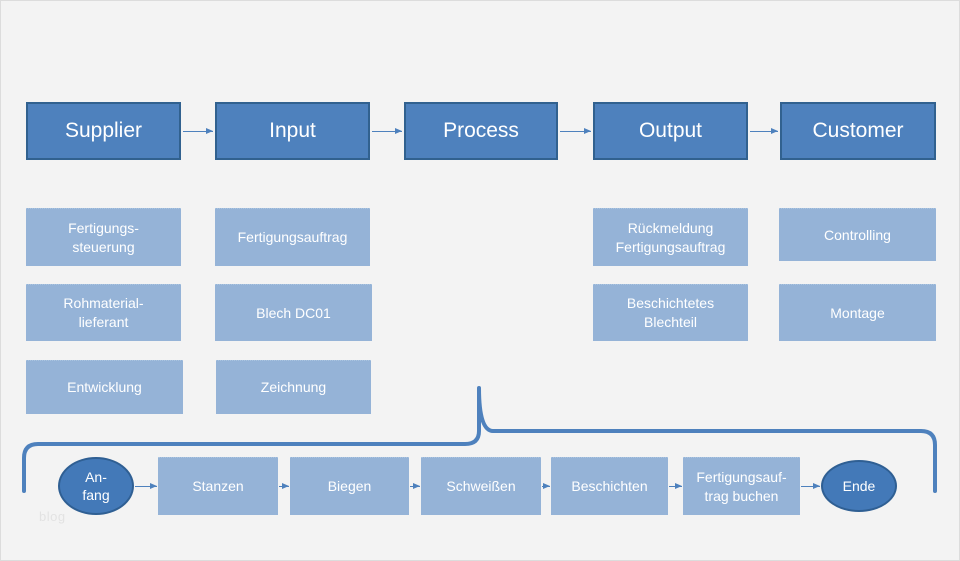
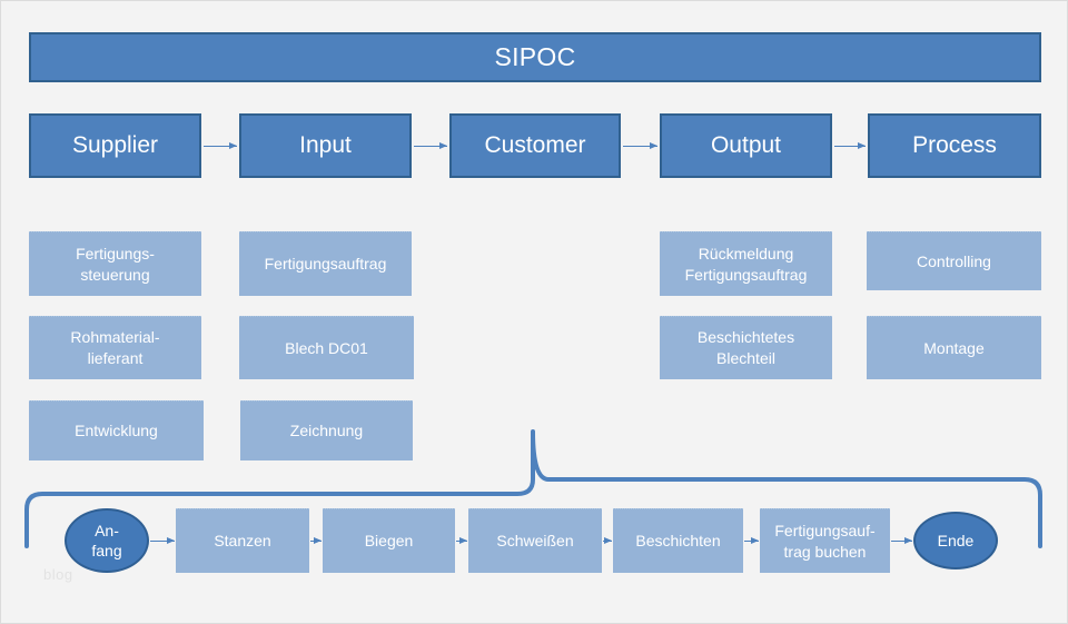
+ SIPOC
  Supplier
  Input
- Process
+ Customer
  Output
- Customer
+ Process
  Fertigungs-
  steuerung
  Rohmaterial-
  lieferant
  Entwicklung
  Fertigungsauftrag
  Blech DC01
  Zeichnung
  Rückmeldung
  Fertigungsauftrag
  Beschichtetes
  Blechteil
  Controlling
  Montage
  An-
  fang
  Stanzen
  Biegen
  Schweißen
  Beschichten
  Fertigungsauf-
  trag buchen
  Ende
